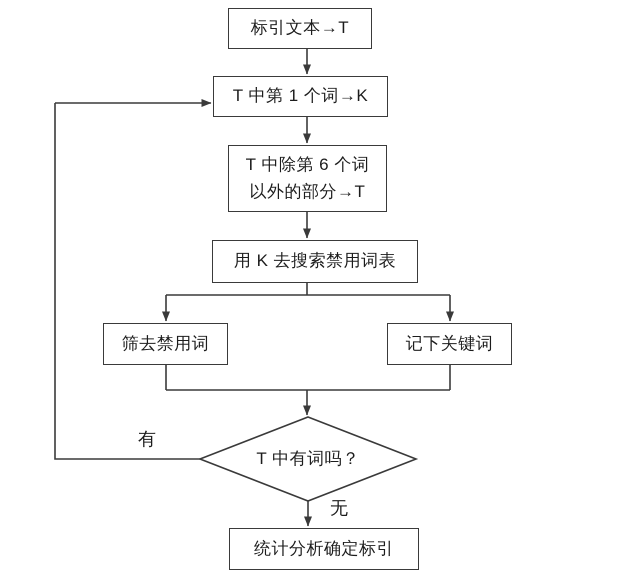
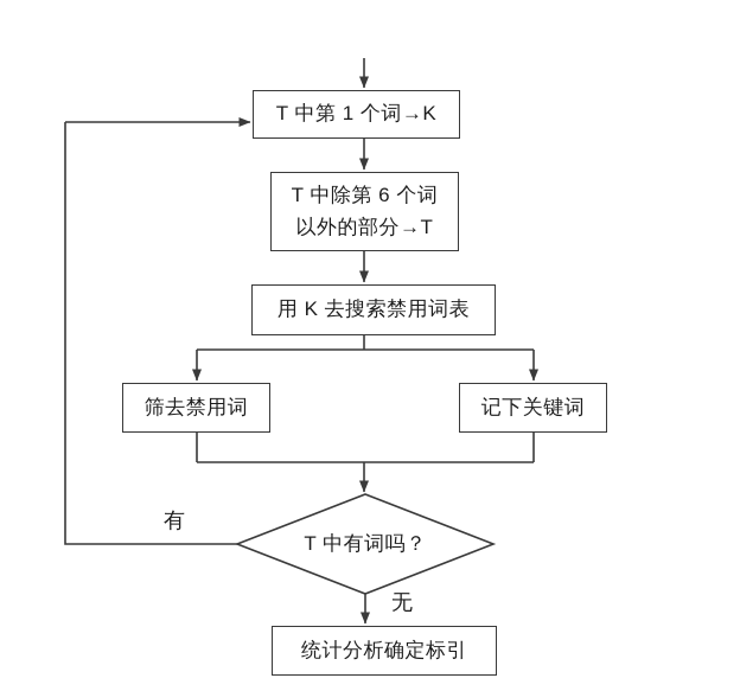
- 标引文本→T
  T 中第 1 个词→K
  T 中除第 6 个词
  以外的部分→T
  用 K 去搜索禁用词表
  筛去禁用词
  记下关键词
  T 中有词吗？
  统计分析确定标引
  有
  无
